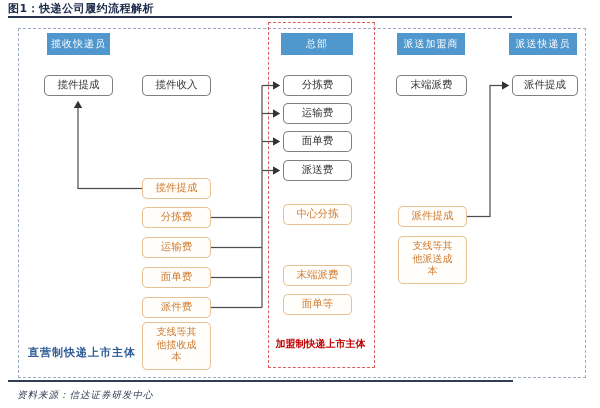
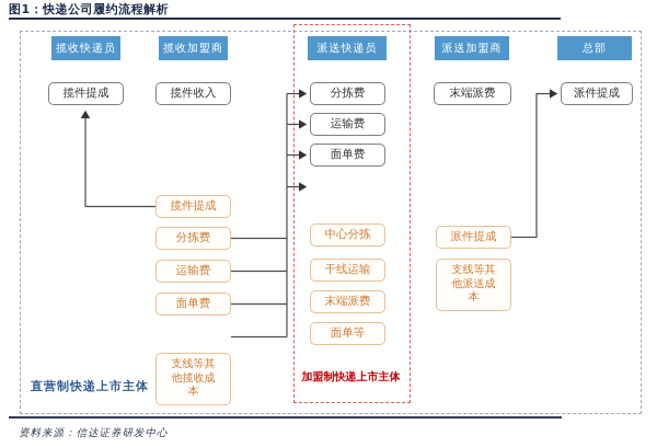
  图1：快递公司履约流程解析
  揽收快递员
+ 揽收加盟商
- 总部
+ 派送快递员
  派送加盟商
- 派送快递员
+ 总部
  揽件提成
  揽件收入
  揽件提成
  分拣费
  运输费
  面单费
- 派件费
  支线等其他揽收成本
  分拣费
  运输费
  面单费
- 派送费
  中心分拣
+ 干线运输
  末端派费
  面单等
  末端派费
  派件提成
  支线等其他派送成本
  派件提成
  直营制快递上市主体
  加盟制快递上市主体
  资料来源：信达证券研发中心
